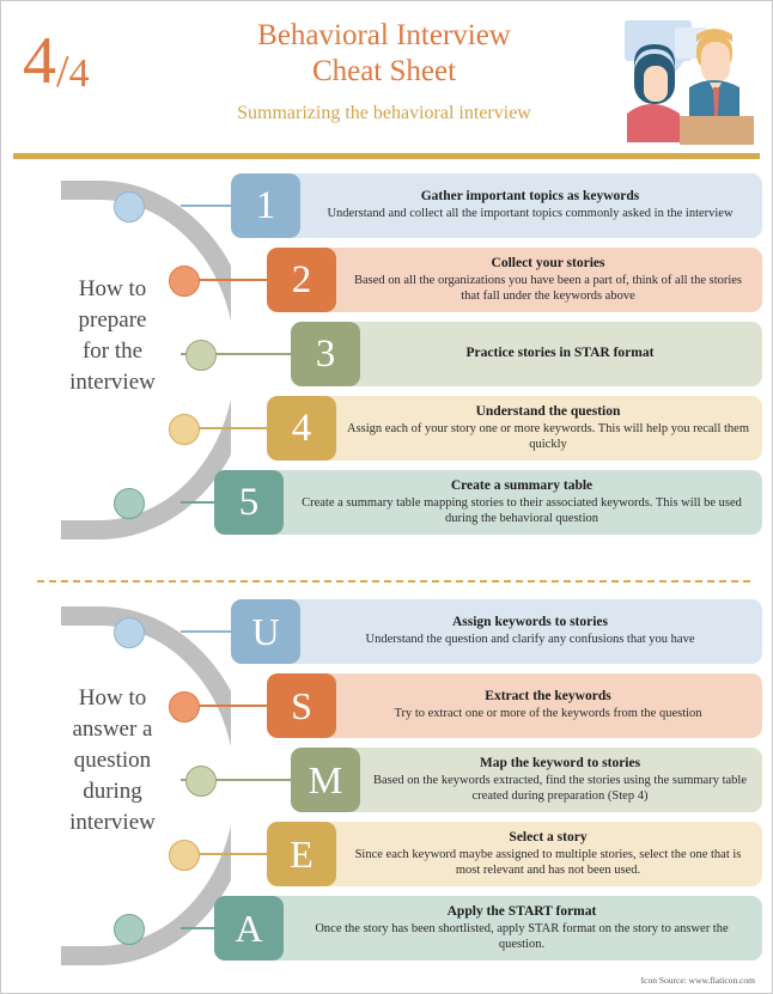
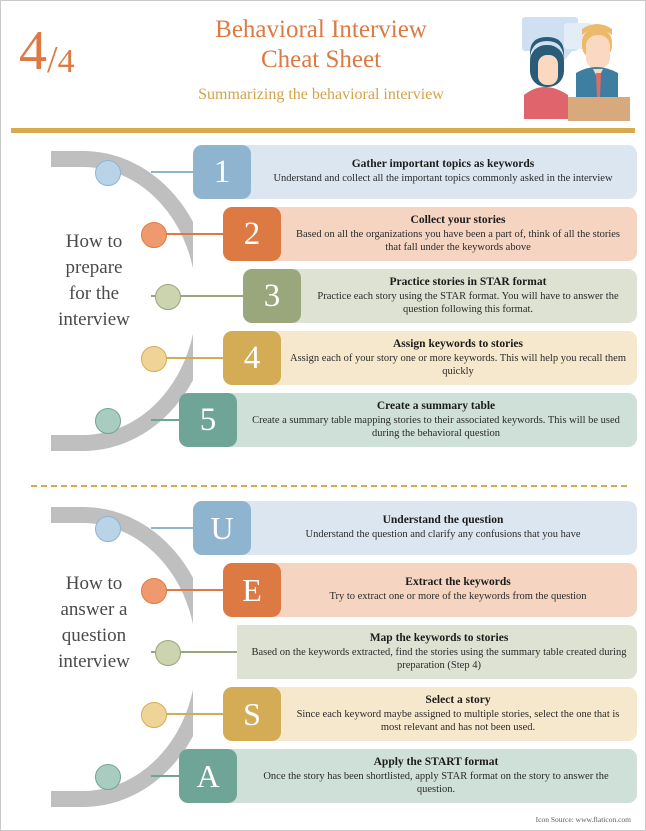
  4
  /
  4
  Behavioral Interview
  Cheat Sheet
  Summarizing the behavioral interview
  How to
  prepare
  for the
  interview
  1
  Gather important topics as keywords
  Understand and collect all the important topics commonly asked in the interview
  2
  Collect your stories
  Based on all the organizations you have been a part of, think of all the stories that fall under the keywords above
  3
  Practice stories in STAR format
+ Practice each story using the STAR format. You will have to answer the question following this format.
  4
- Understand the question
+ Assign keywords to stories
  Assign each of your story one or more keywords. This will help you recall them quickly
  5
  Create a summary table
  Create a summary table mapping stories to their associated keywords. This will be used during the behavioral question
  How to
  answer a
  question
- during
  interview
  U
- Assign keywords to stories
+ Understand the question
  Understand the question and clarify any confusions that you have
- S
+ E
  Extract the keywords
  Try to extract one or more of the keywords from the question
- M
- Map the keyword to stories
+ Map the keywords to stories
  Based on the keywords extracted, find the stories using the summary table created during preparation (Step 4)
- E
+ S
  Select a story
  Since each keyword maybe assigned to multiple stories, select the one that is most relevant and has not been used.
  A
  Apply the START format
  Once the story has been shortlisted, apply STAR format on the story to answer the question.
  Icon Source: www.flaticon.com
